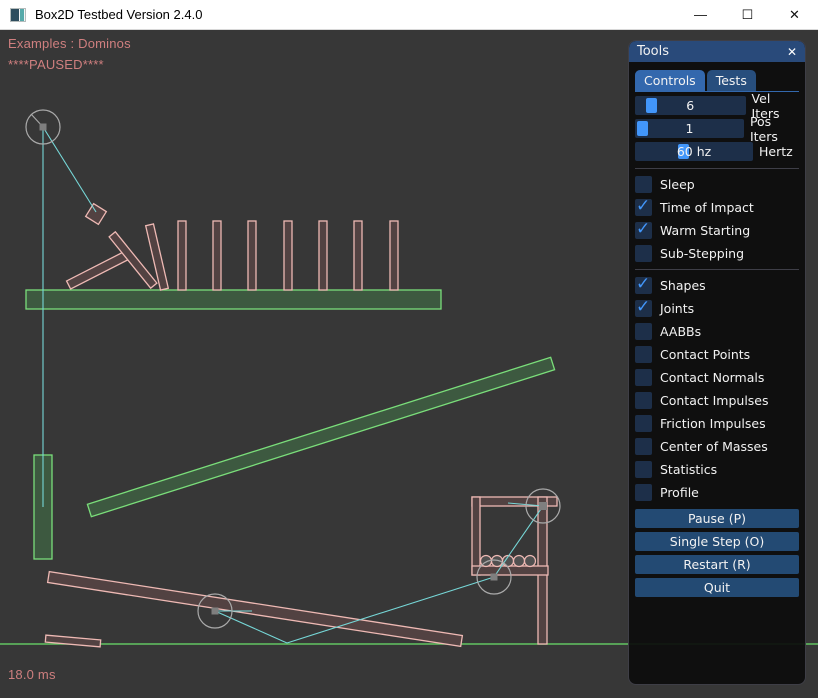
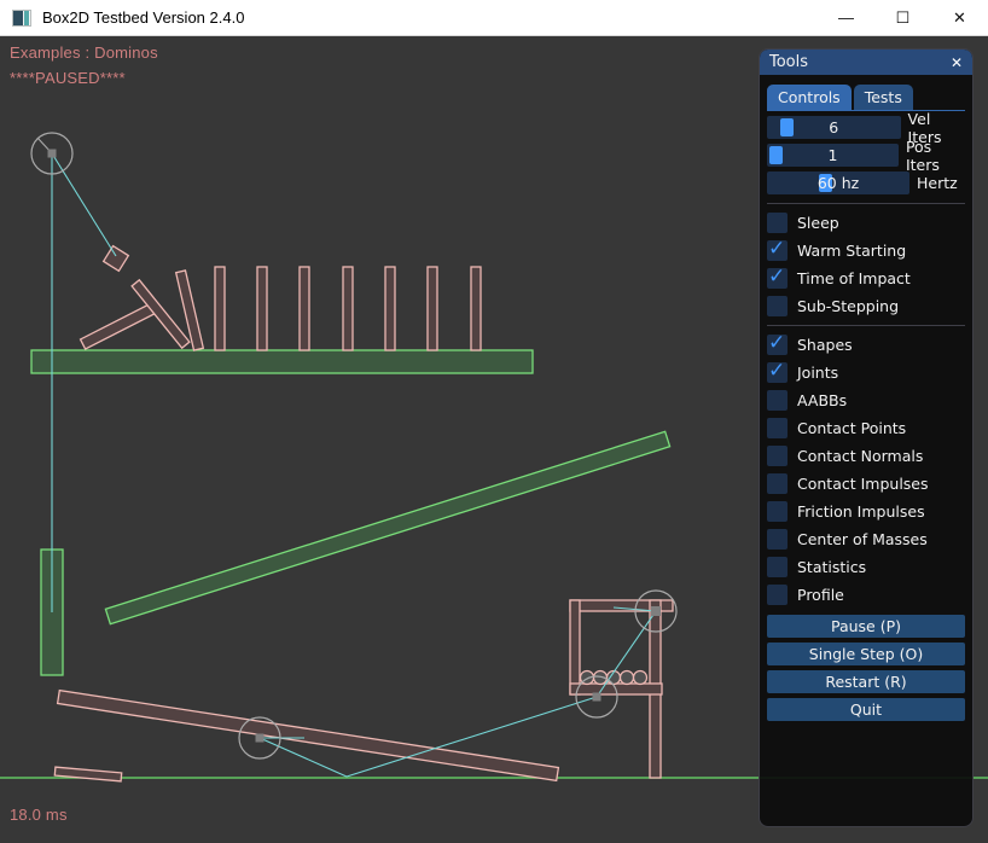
  Examples : Dominos
  ****PAUSED****
  18.0 ms
  Box2D Testbed Version 2.4.0
  —
  ☐
  ✕
  Tools
  ✕
  Controls
  Tests
  6
  Vel Iters
  1
  Pos Iters
  60 hz
  Hertz
  Sleep
  ✓
- Time of Impact
+ Warm Starting
  ✓
- Warm Starting
+ Time of Impact
  Sub-Stepping
  ✓
  Shapes
  ✓
  Joints
  AABBs
  Contact Points
  Contact Normals
  Contact Impulses
  Friction Impulses
  Center of Masses
  Statistics
  Profile
  Pause (P)
  Single Step (O)
  Restart (R)
  Quit
